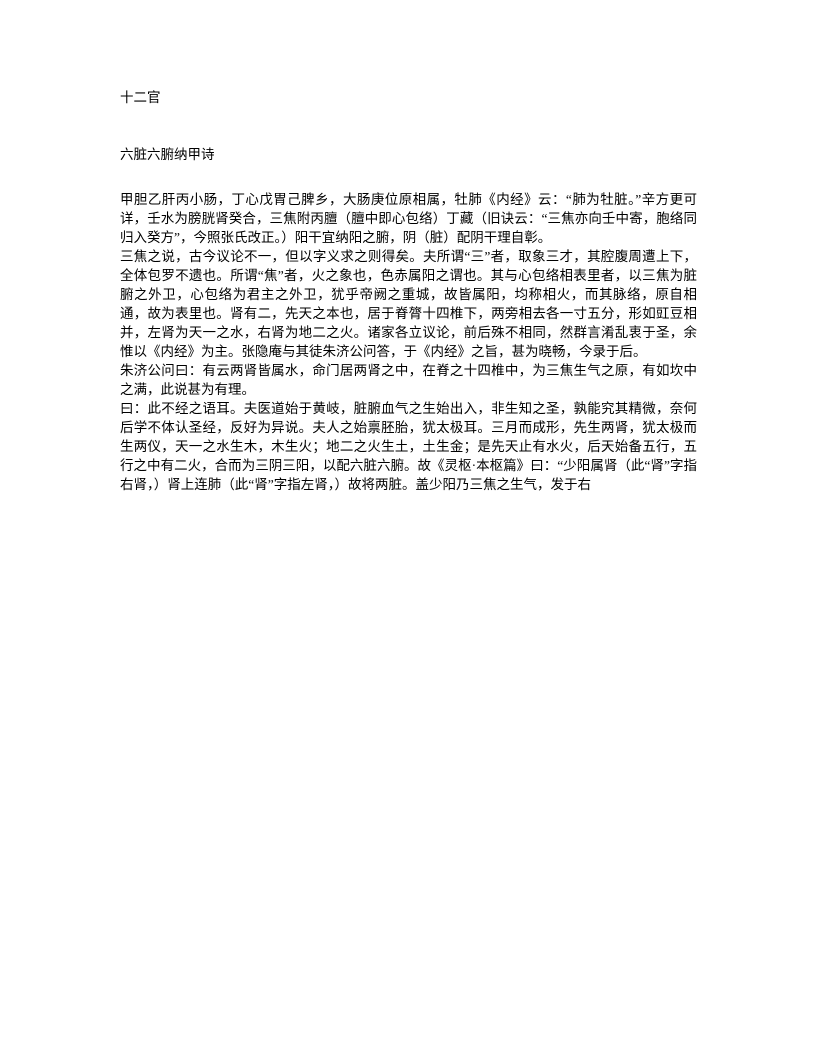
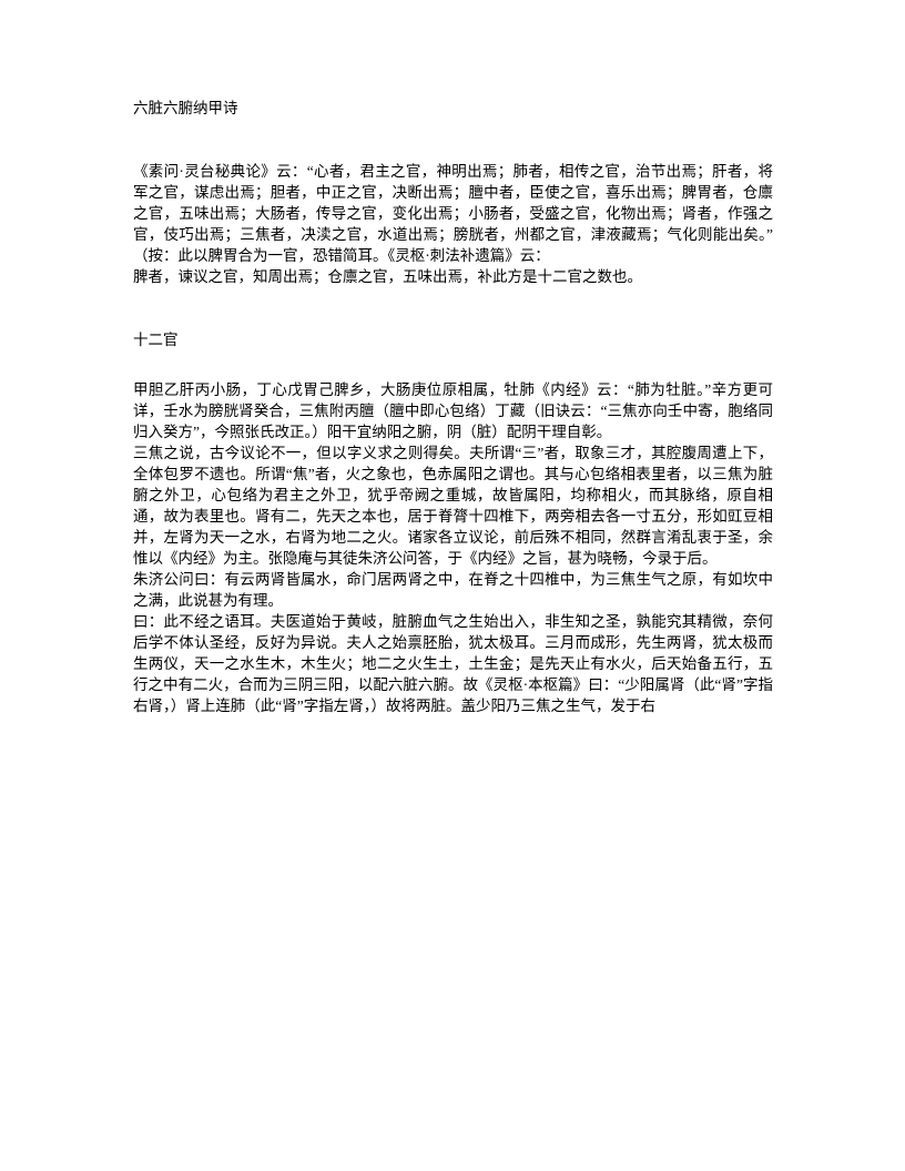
- 十二官
+ 六脏六腑纳甲诗
+ 《素问·灵台秘典论》云：“心者，君主之官，神明出焉；肺者，相传之官，治节出焉；肝者，将军之官，谋虑出焉；胆者，中正之官，决断出焉；膻中者，臣使之官，喜乐出焉；脾胃者，仓廪之官，五味出焉；大肠者，传导之官，变化出焉；小肠者，受盛之官，化物出焉；肾者，作强之官，伎巧出焉；三焦者，决渎之官，水道出焉；膀胱者，州都之官，津液藏焉；气化则能出矣。”（按：此以脾胃合为一官，恐错简耳。《灵枢·刺法补遗篇》云：
+ 脾者，谏议之官，知周出焉；仓廪之官，五味出焉，补此方是十二官之数也。
- 六脏六腑纳甲诗
+ 十二官
  甲胆乙肝丙小肠，丁心戊胃己脾乡，大肠庚位原相属，牡肺《内经》云：“肺为牡脏。”辛方更可详，壬水为膀胱肾癸合，三焦附丙膻（膻中即心包络）丁藏（旧诀云：“三焦亦向壬中寄，胞络同归入癸方”，今照张氏改正。）阳干宜纳阳之腑，阴（脏）配阴干理自彰。
  三焦之说，古今议论不一，但以字义求之则得矣。夫所谓“三”者，取象三才，其腔腹周遭上下，全体包罗不遗也。所谓“焦”者，火之象也，色赤属阳之谓也。其与心包络相表里者，以三焦为脏腑之外卫，心包络为君主之外卫，犹乎帝阙之重城，故皆属阳，均称相火，而其脉络，原自相通，故为表里也。肾有二，先天之本也，居于脊膂十四椎下，两旁相去各一寸五分，形如豇豆相并，左肾为天一之水，右肾为地二之火。诸家各立议论，前后殊不相同，然群言淆乱衷于圣，余惟以《内经》为主。张隐庵与其徒朱济公问答，于《内经》之旨，甚为晓畅，今录于后。
  朱济公问曰：有云两肾皆属水，命门居两肾之中，在脊之十四椎中，为三焦生气之原，有如坎中之满，此说甚为有理。
  曰：此不经之语耳。夫医道始于黄岐，脏腑血气之生始出入，非生知之圣，孰能究其精微，奈何后学不体认圣经，反好为异说。夫人之始禀胚胎，犹太极耳。三月而成形，先生两肾，犹太极而生两仪，天一之水生木，木生火；地二之火生土，土生金；是先天止有水火，后天始备五行，五行之中有二火，合而为三阴三阳，以配六脏六腑。故《灵枢·本枢篇》曰：“少阳属肾（此“肾”字指右肾，）肾上连肺（此“肾”字指左肾，）故将两脏。盖少阳乃三焦之生气，发于右
